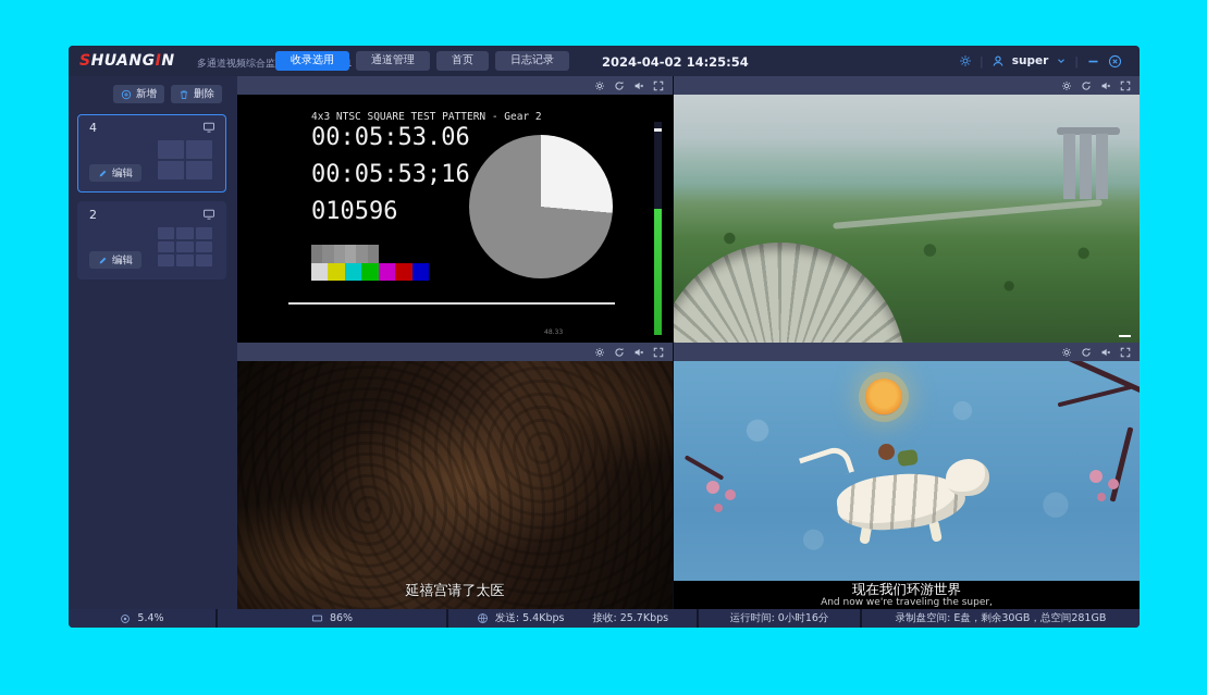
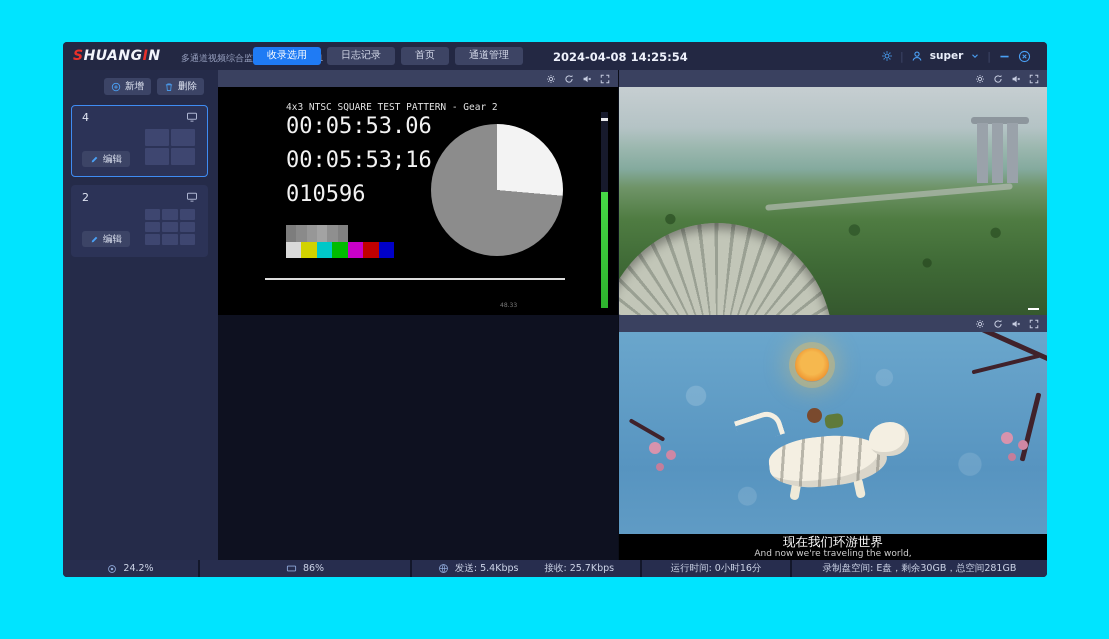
  SHUANGIN
  收录选用
- 通道管理
+ 日志记录
  首页
- 日志记录
+ 通道管理
- 2024-04-02 14:25:54
+ 2024-04-08 14:25:54
  super
  新增
  删除
  4
  编辑
  2
  编辑
  4x3 NTSC SQUARE TEST PATTERN - Gear 2
  00:05:53.06
  00:05:53;16
  010596
- 延禧宫请了太医
  现在我们环游世界
- And now we're traveling the super,
+ And now we're traveling the world,
- 5.4%
+ 24.2%
  86%
  发送: 5.4Kbps
  接收: 25.7Kbps
  运行时间: 0小时16分
  录制盘空间: E盘，剩余30GB，总空间281GB
